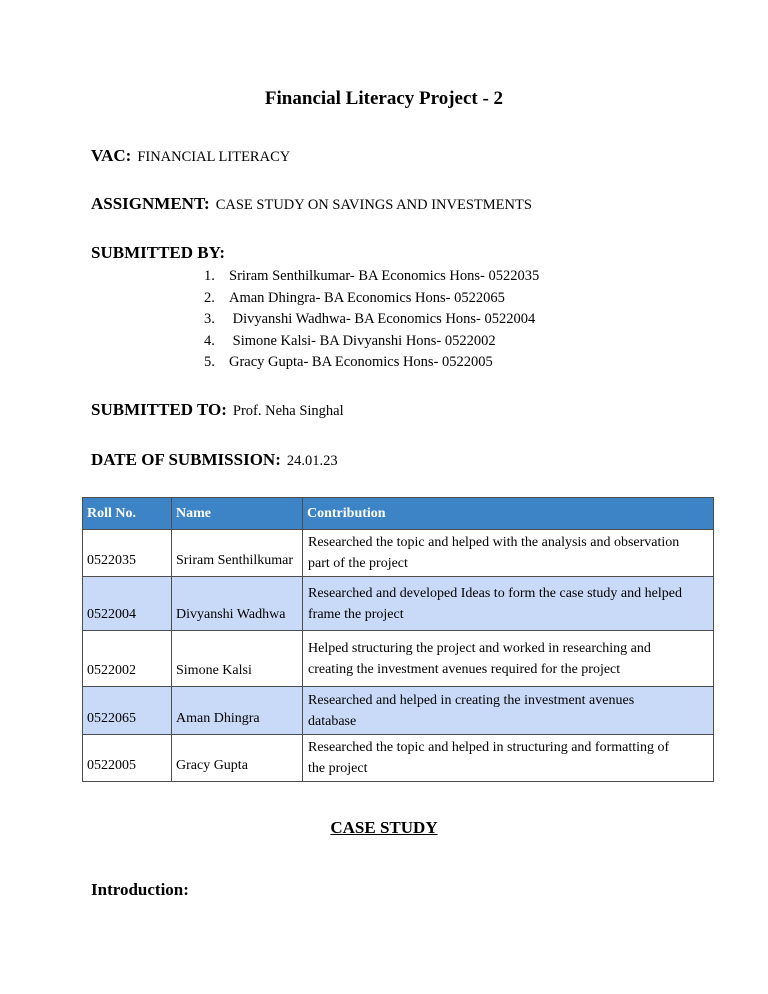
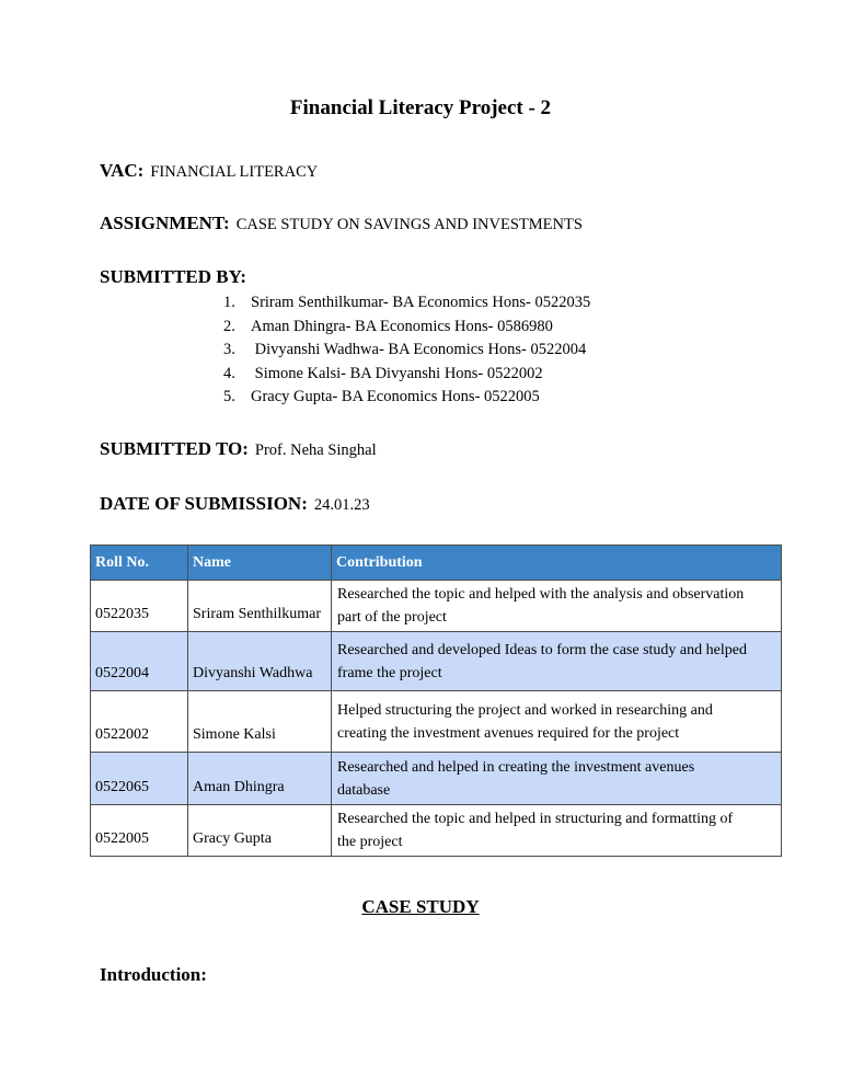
  Financial Literacy Project - 2
  VAC: FINANCIAL LITERACY
  ASSIGNMENT: CASE STUDY ON SAVINGS AND INVESTMENTS
  SUBMITTED BY:
  1.
  Sriram Senthilkumar- BA Economics Hons- 0522035
  2.
- Aman Dhingra- BA Economics Hons- 0522065
+ Aman Dhingra- BA Economics Hons- 0586980
  3.
  Divyanshi Wadhwa- BA Economics Hons- 0522004
  4.
  Simone Kalsi- BA Divyanshi Hons- 0522002
  5.
  Gracy Gupta- BA Economics Hons- 0522005
  SUBMITTED TO: Prof. Neha Singhal
  DATE OF SUBMISSION: 24.01.23
  Roll No.	Name	Contribution
  0522035	Sriram Senthilkumar	Researched the topic and helped with the analysis and observation part of the project
  0522004	Divyanshi Wadhwa	Researched and developed Ideas to form the case study and helped frame the project
  0522002	Simone Kalsi	Helped structuring the project and worked in researching and creating the investment avenues required for the project
  0522065	Aman Dhingra	Researched and helped in creating the investment avenues database
  0522005	Gracy Gupta	Researched the topic and helped in structuring and formatting of the project
  CASE STUDY
  Introduction:
